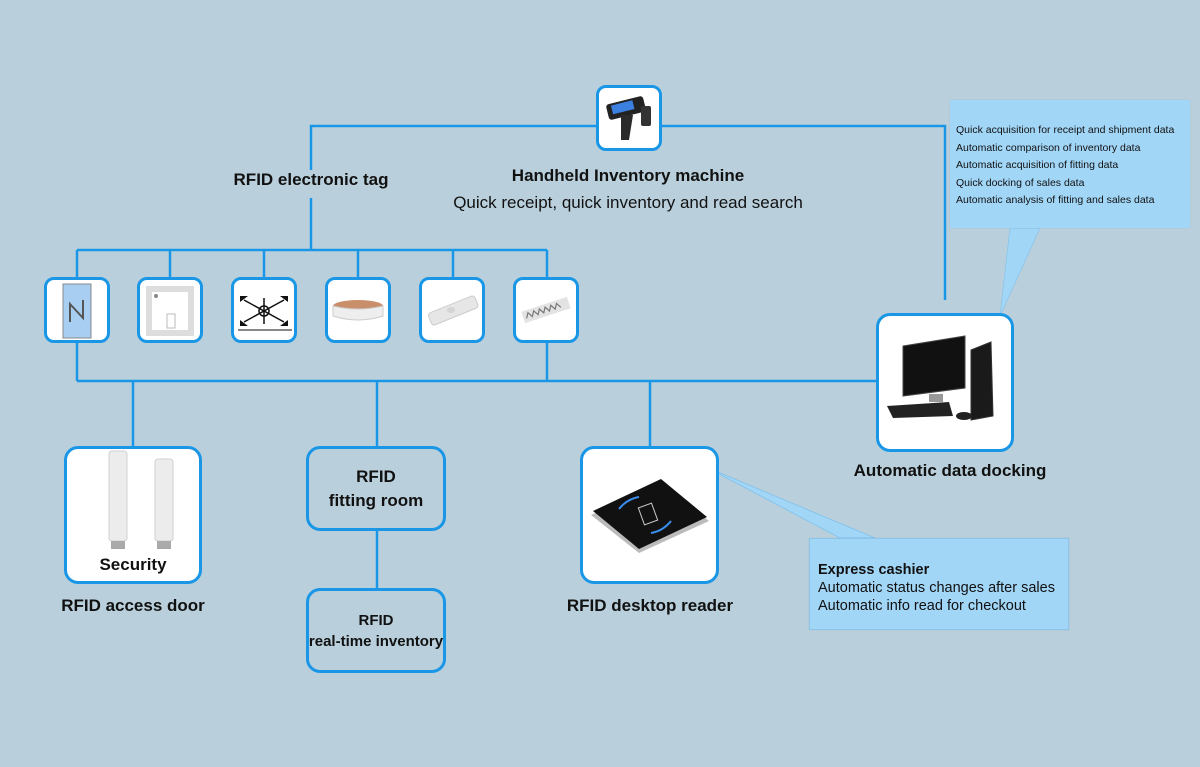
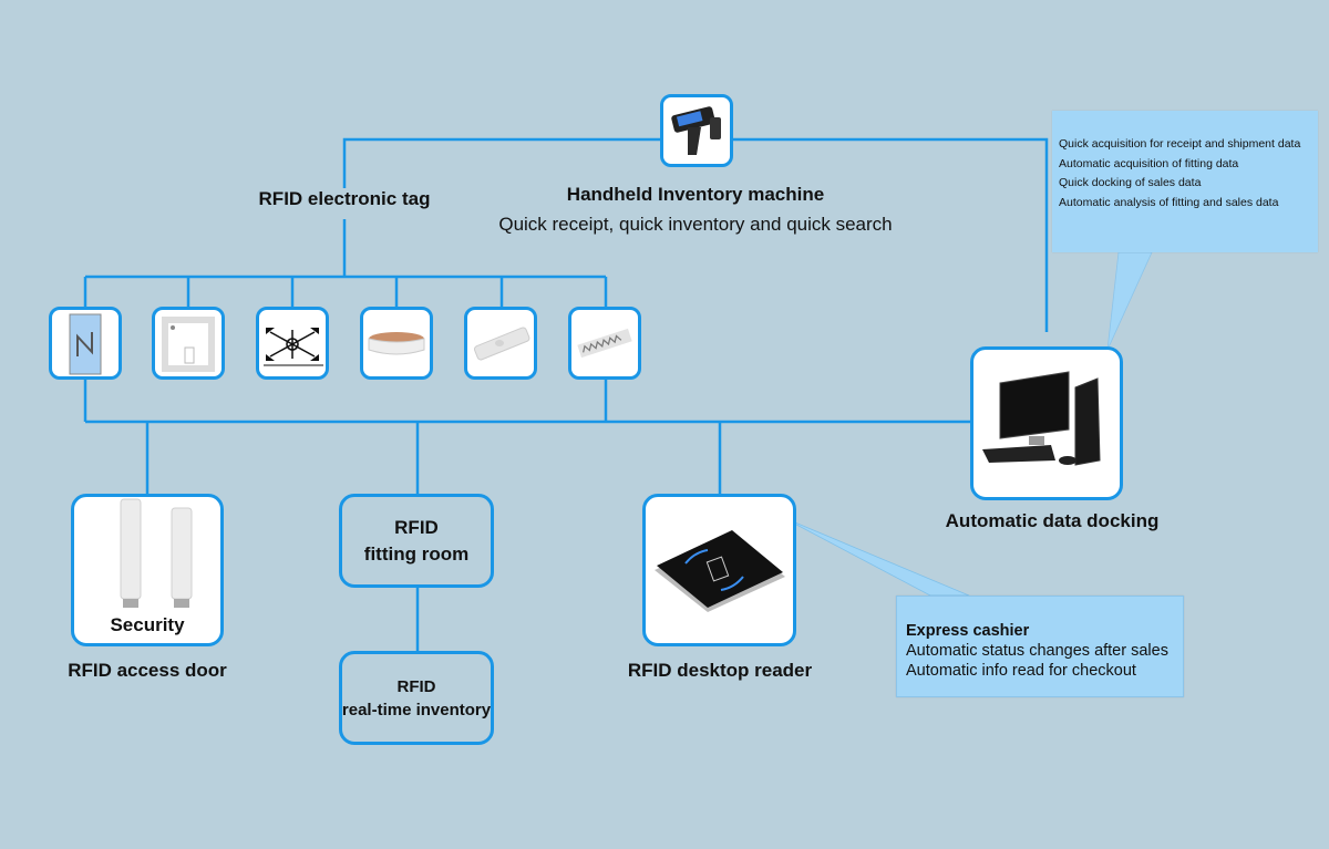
  Handheld Inventory machine
- Quick receipt, quick inventory and read search
+ Quick receipt, quick inventory and quick search
  RFID electronic tag
  Quick acquisition for receipt and shipment data
- Automatic comparison of inventory data
  Automatic acquisition of fitting data
  Quick docking of sales data
  Automatic analysis of fitting and sales data
  Automatic data docking
  Security
  RFID access door
  RFID
  fitting room
  RFID
  real-time inventory
  RFID desktop reader
  Express cashier
  Automatic status changes after sales
  Automatic info read for checkout
